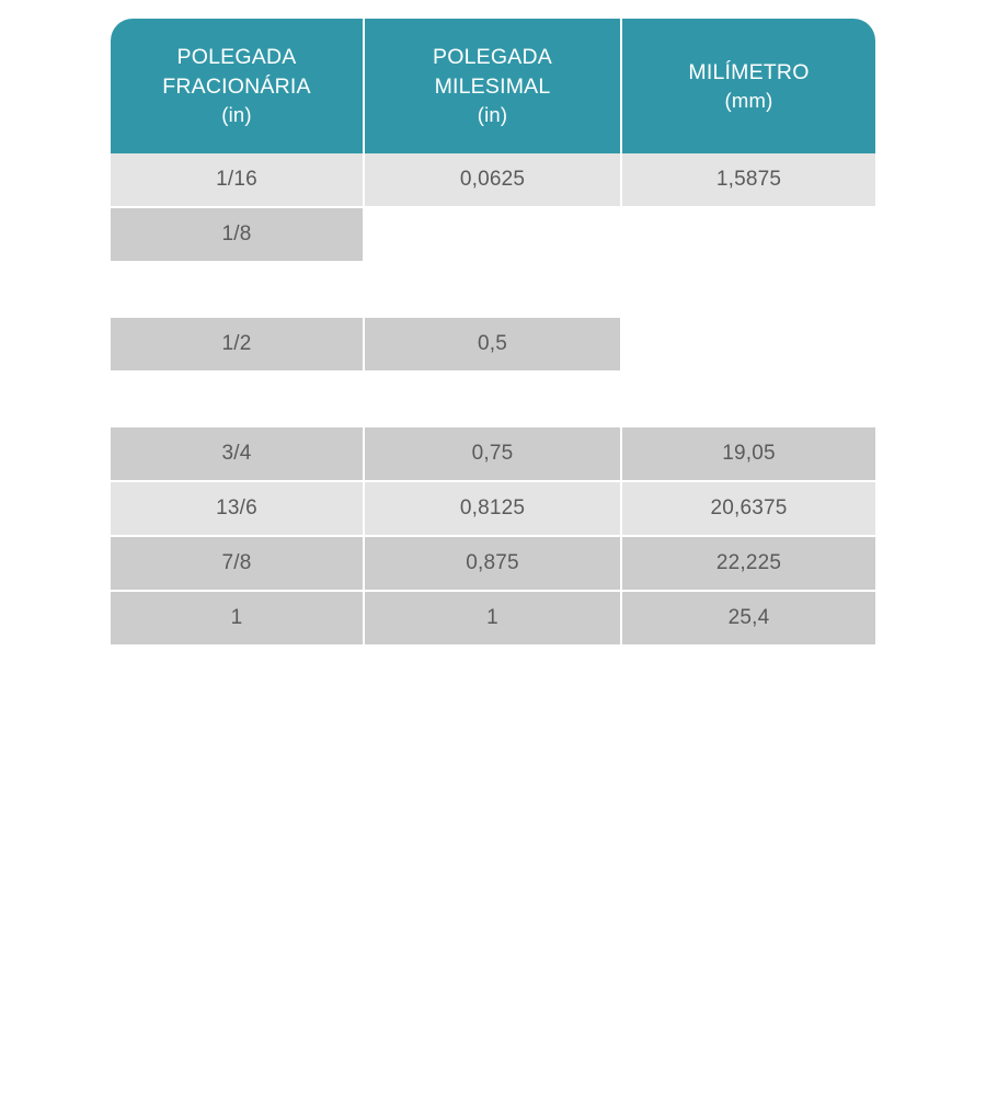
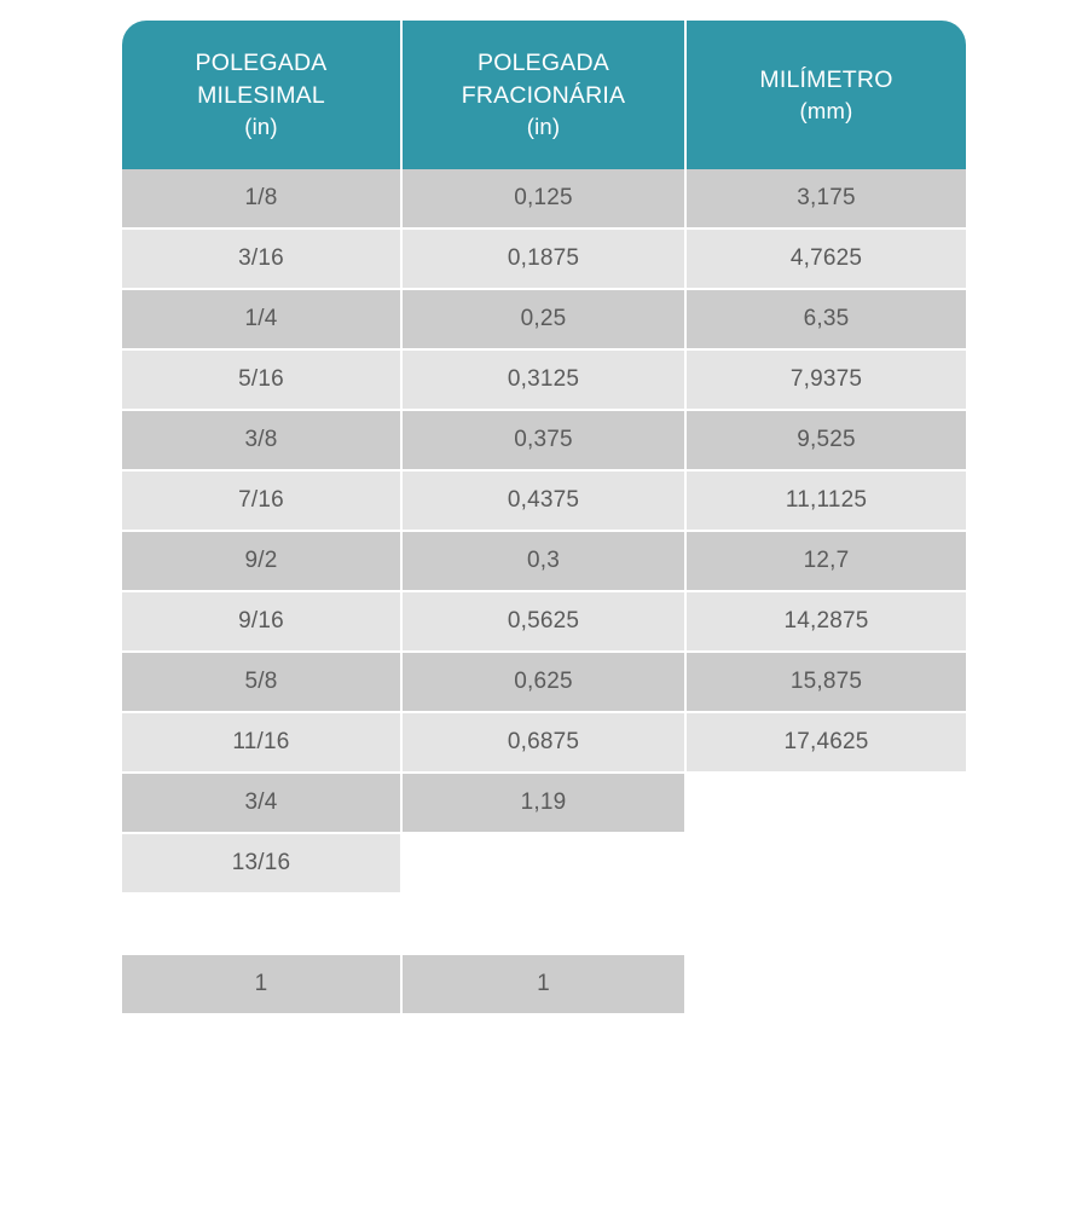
  POLEGADA
- FRACIONÁRIA
+ MILESIMAL
  (in)
  POLEGADA
- MILESIMAL
+ FRACIONÁRIA
  (in)
  MILÍMETRO
  (mm)
- 1/16
- 0,0625
- 1,5875
  1/8
+ 0,125
+ 3,175
+ 3/16
+ 0,1875
+ 4,7625
+ 1/4
+ 0,25
+ 6,35
+ 5/16
+ 0,3125
+ 7,9375
+ 3/8
+ 0,375
+ 9,525
+ 7/16
+ 0,4375
+ 11,1125
- 1/2
+ 9/2
- 0,5
+ 0,3
+ 12,7
+ 9/16
+ 0,5625
+ 14,2875
+ 5/8
+ 0,625
+ 15,875
+ 11/16
+ 0,6875
+ 17,4625
  3/4
- 0,75
+ 1,19
- 19,05
- 13/6
+ 13/16
- 0,8125
- 20,6375
- 7/8
- 0,875
- 22,225
  1
  1
- 25,4
